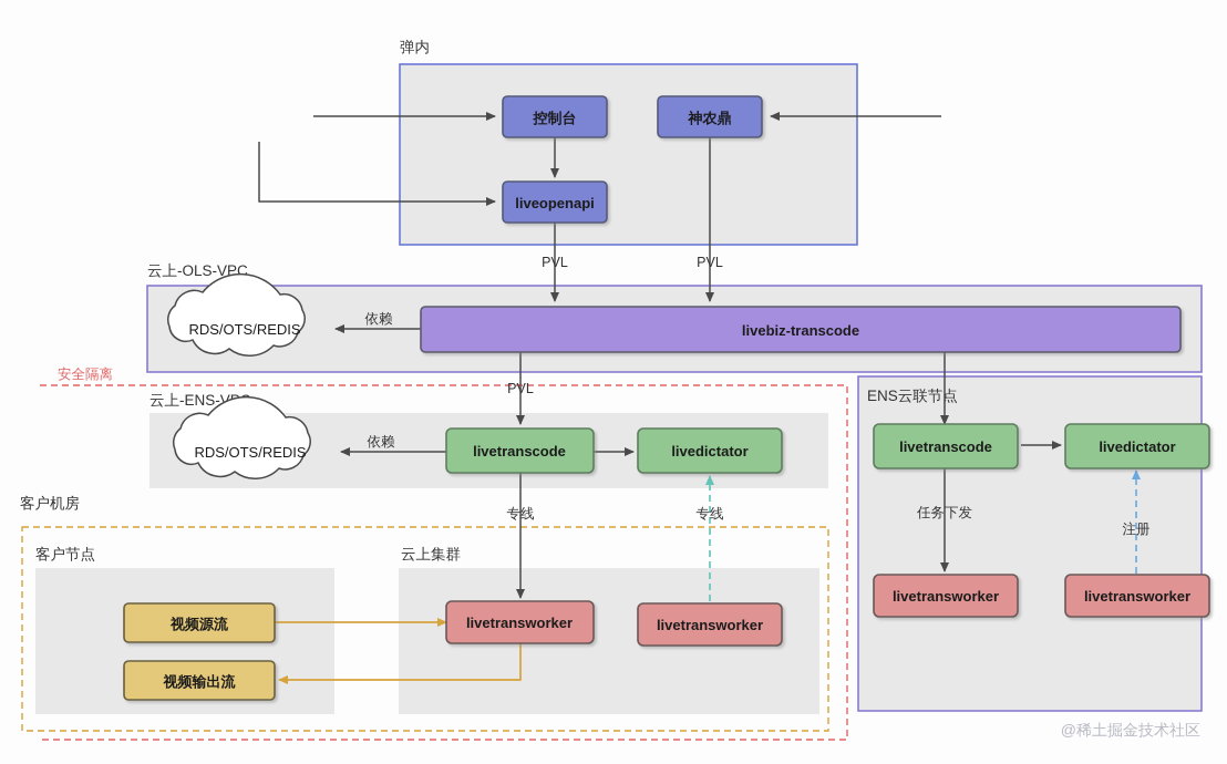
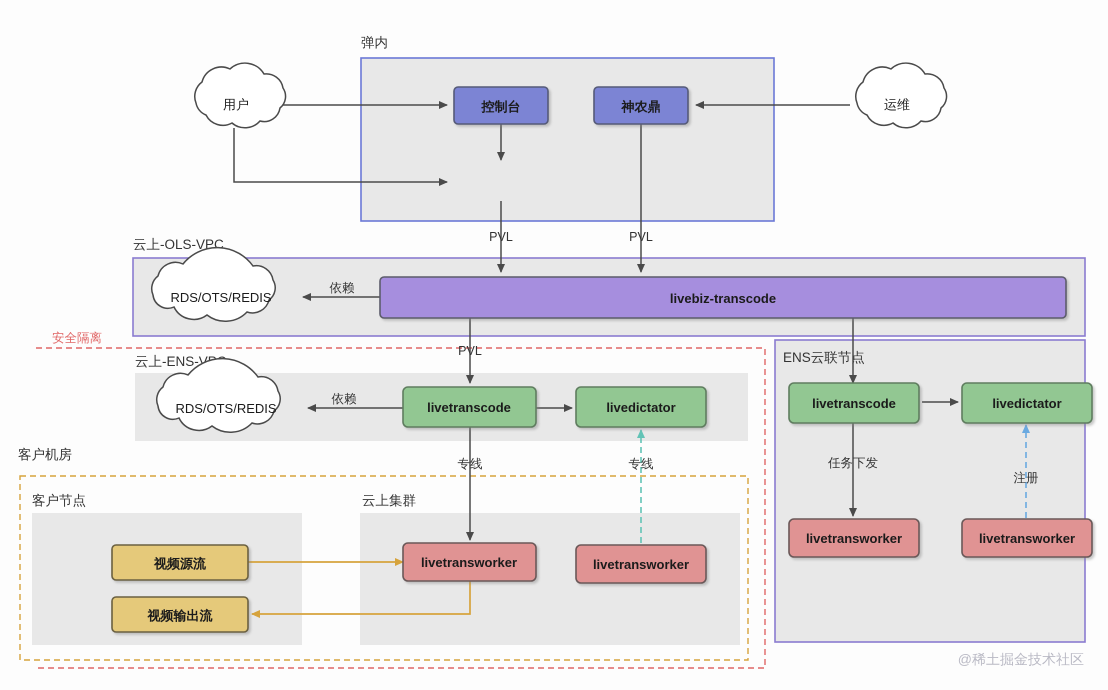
  弹内
  云上-OLS-VPC
  安全隔离
  云上-ENS-V
  ENS云联节点
  客户机房
  客户节点
  云上集群
  PVL
  PVL
  依赖
  PVL
  依赖
  专线
  专线
  任务下发
  注册
+ 用户
+ 运维
  RDS/OTS/REDIS
  RDS/OTS/REDIS
  控制台
  神农鼎
- liveopenapi
  livebiz-transcode
  livetranscode
  livedictator
  livetranscode
  livedictator
  livetransworker
  livetransworker
  livetransworker
  livetransworker
  视频源流
  视频输出流
  @稀土掘金技术社区
